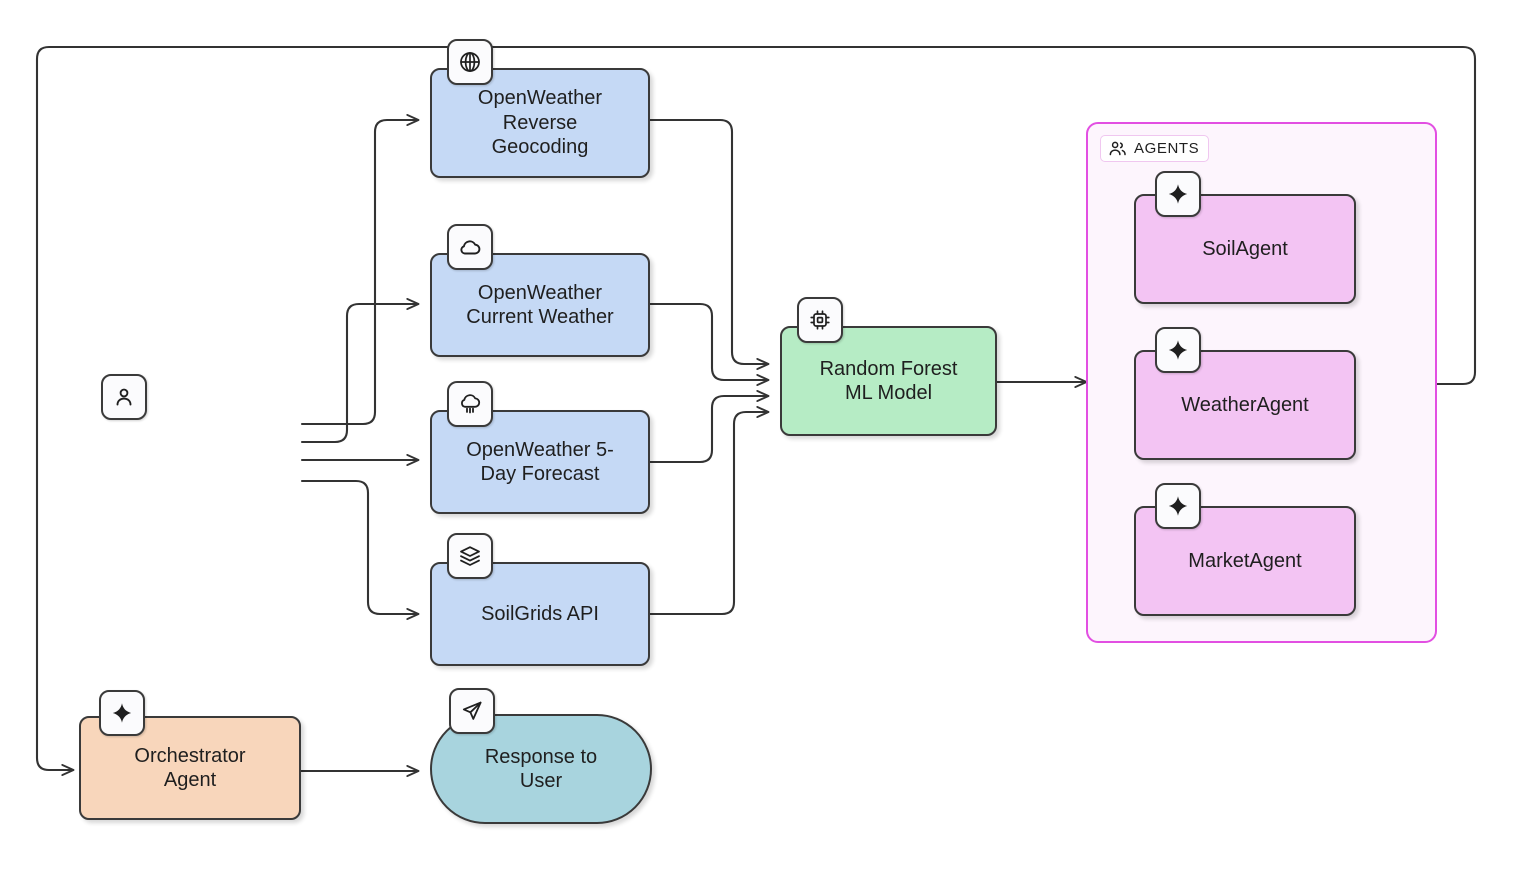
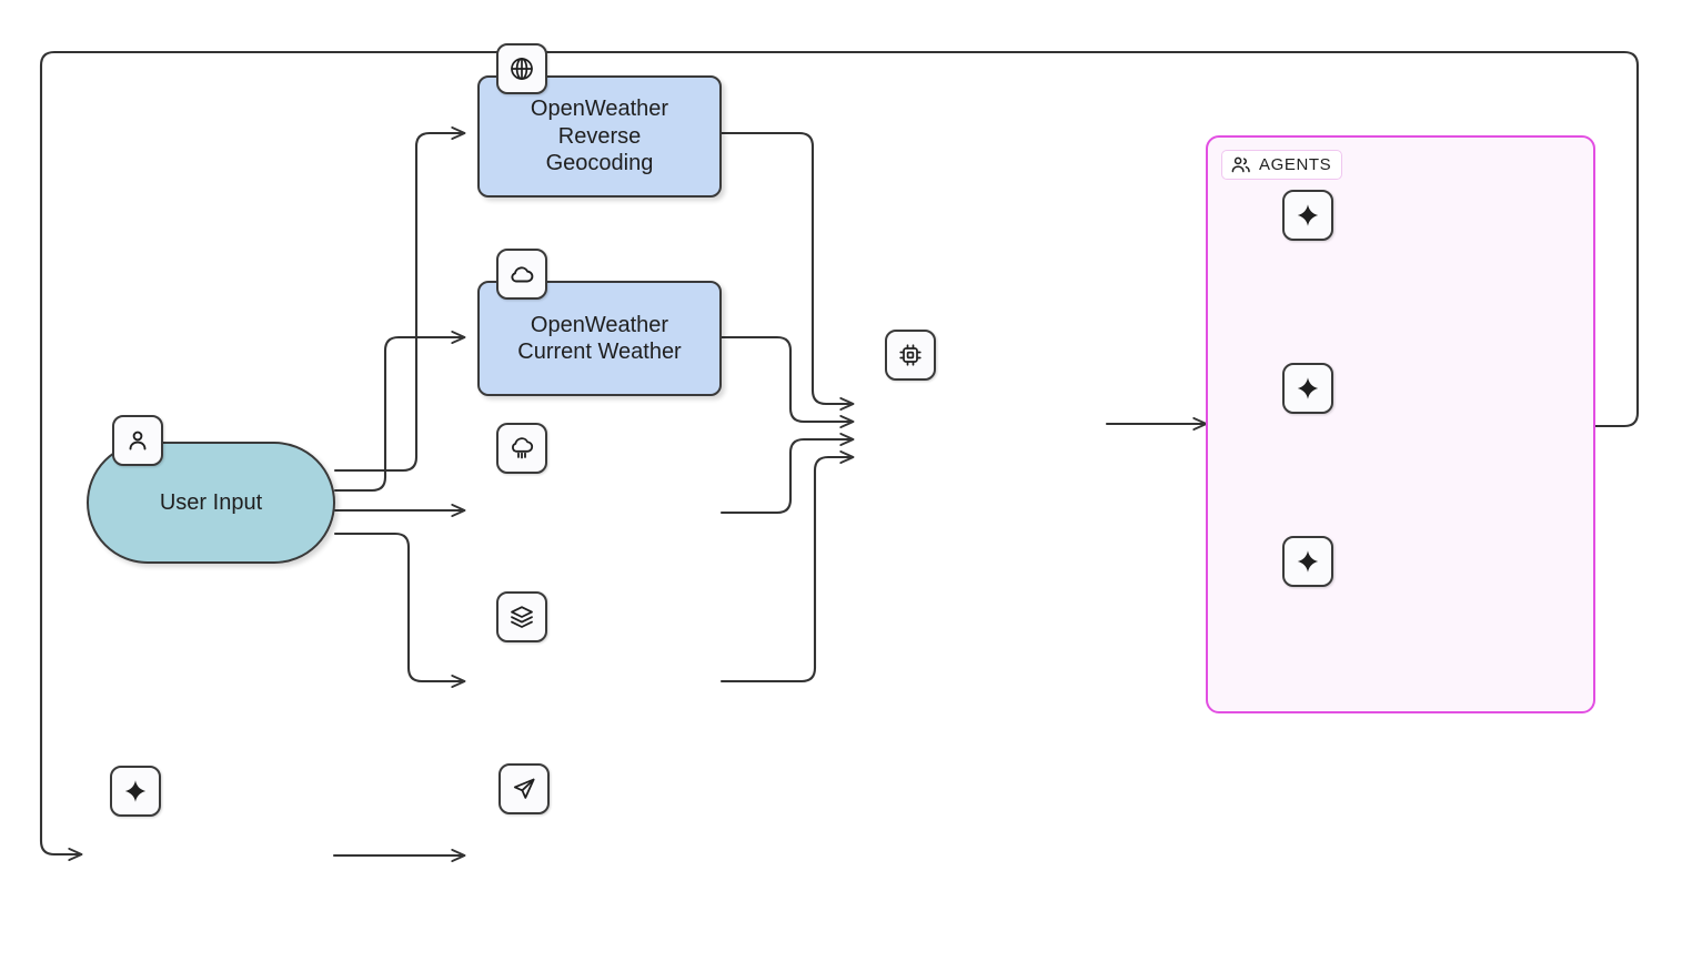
  AGENTS
+ User Input
  OpenWeather
  Reverse
  Geocoding
  OpenWeather
  Current Weather
- OpenWeather 5-
- Day Forecast
- SoilGrids API
- Random Forest
- ML Model
- SoilAgent
- WeatherAgent
- MarketAgent
- Orchestrator
- Agent
- Response to
- User
